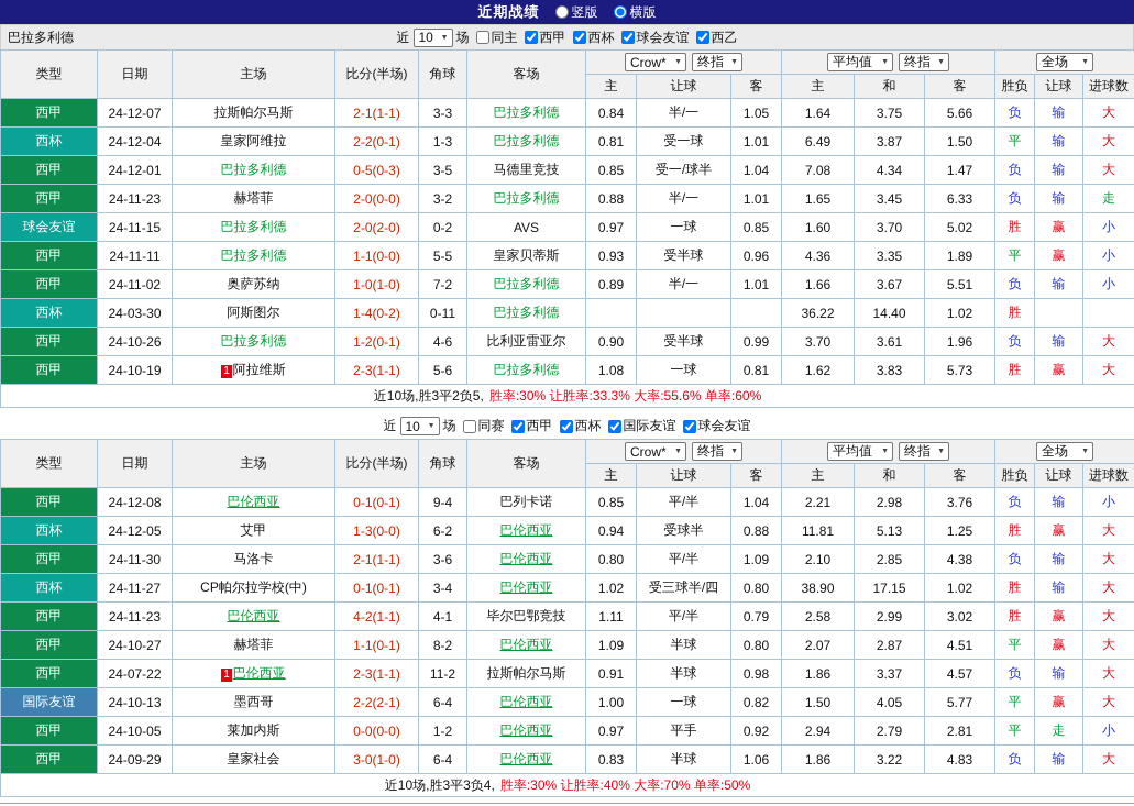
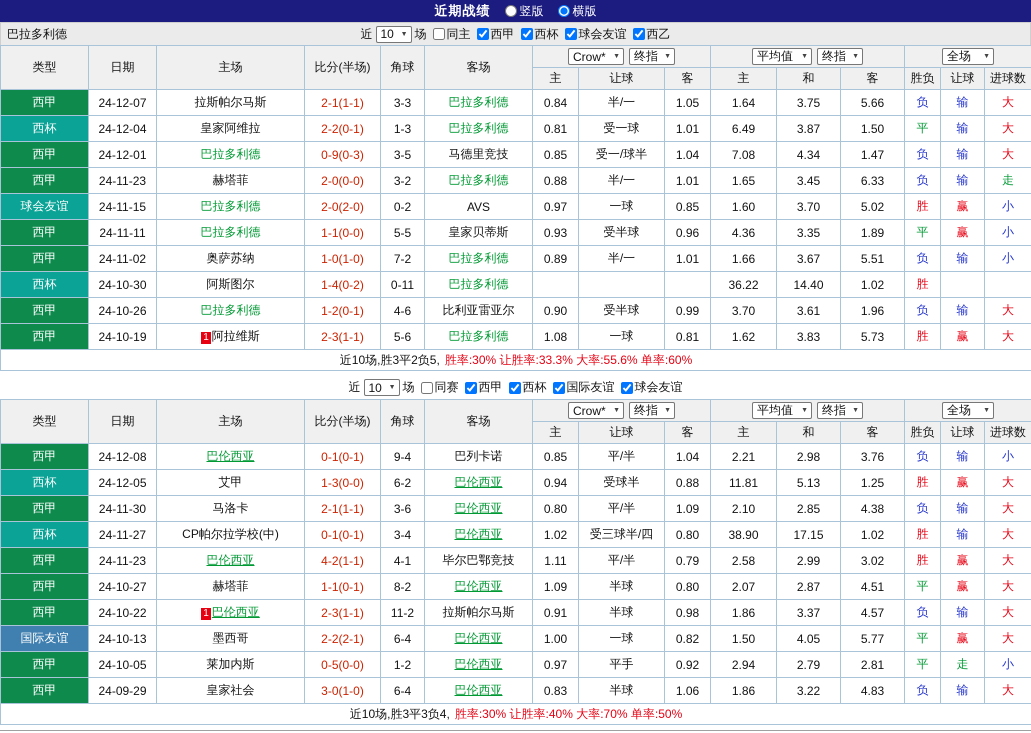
  近期战绩
  竖版
  横版
  巴拉多利德
  近
  10
  场
  同主
  西甲
  西杯
  球会友谊
  西乙
  类型	日期	主场	比分(半场)	角球	客场	Crow* 终指	平均值 终指	全场
  主	让球	客	主	和	客	胜负	让球	进球数
  西甲	24-12-07	拉斯帕尔马斯	2-1(1-1)	3-3	巴拉多利德	0.84	半/一	1.05	1.64	3.75	5.66	负	输	大
  西杯	24-12-04	皇家阿维拉	2-2(0-1)	1-3	巴拉多利德	0.81	受一球	1.01	6.49	3.87	1.50	平	输	大
- 西甲	24-12-01	巴拉多利德	0-5(0-3)	3-5	马德里竞技	0.85	受一/球半	1.04	7.08	4.34	1.47	负	输	大
+ 西甲	24-12-01	巴拉多利德	0-9(0-3)	3-5	马德里竞技	0.85	受一/球半	1.04	7.08	4.34	1.47	负	输	大
  西甲	24-11-23	赫塔菲	2-0(0-0)	3-2	巴拉多利德	0.88	半/一	1.01	1.65	3.45	6.33	负	输	走
  球会友谊	24-11-15	巴拉多利德	2-0(2-0)	0-2	AVS	0.97	一球	0.85	1.60	3.70	5.02	胜	赢	小
  西甲	24-11-11	巴拉多利德	1-1(0-0)	5-5	皇家贝蒂斯	0.93	受半球	0.96	4.36	3.35	1.89	平	赢	小
  西甲	24-11-02	奥萨苏纳	1-0(1-0)	7-2	巴拉多利德	0.89	半/一	1.01	1.66	3.67	5.51	负	输	小
- 西杯	24-03-30	阿斯图尔	1-4(0-2)	0-11	巴拉多利德				36.22	14.40	1.02	胜
+ 西杯	24-10-30	阿斯图尔	1-4(0-2)	0-11	巴拉多利德				36.22	14.40	1.02	胜
  西甲	24-10-26	巴拉多利德	1-2(0-1)	4-6	比利亚雷亚尔	0.90	受半球	0.99	3.70	3.61	1.96	负	输	大
  西甲	24-10-19	1 阿拉维斯	2-3(1-1)	5-6	巴拉多利德	1.08	一球	0.81	1.62	3.83	5.73	胜	赢	大
  近10场,胜3平2负5, 胜率:30% 让胜率:33.3% 大率:55.6% 单率:60%
  近
  10
  场
  同赛
  西甲
  西杯
  国际友谊
  球会友谊
  类型	日期	主场	比分(半场)	角球	客场	Crow* 终指	平均值 终指	全场
  主	让球	客	主	和	客	胜负	让球	进球数
  西甲	24-12-08	巴伦西亚	0-1(0-1)	9-4	巴列卡诺	0.85	平/半	1.04	2.21	2.98	3.76	负	输	小
  西杯	24-12-05	艾甲	1-3(0-0)	6-2	巴伦西亚	0.94	受球半	0.88	11.81	5.13	1.25	胜	赢	大
  西甲	24-11-30	马洛卡	2-1(1-1)	3-6	巴伦西亚	0.80	平/半	1.09	2.10	2.85	4.38	负	输	大
  西杯	24-11-27	CP帕尔拉学校(中)	0-1(0-1)	3-4	巴伦西亚	1.02	受三球半/四	0.80	38.90	17.15	1.02	胜	输	大
  西甲	24-11-23	巴伦西亚	4-2(1-1)	4-1	毕尔巴鄂竞技	1.11	平/半	0.79	2.58	2.99	3.02	胜	赢	大
  西甲	24-10-27	赫塔菲	1-1(0-1)	8-2	巴伦西亚	1.09	半球	0.80	2.07	2.87	4.51	平	赢	大
- 西甲	24-07-22	1 巴伦西亚	2-3(1-1)	11-2	拉斯帕尔马斯	0.91	半球	0.98	1.86	3.37	4.57	负	输	大
+ 西甲	24-10-22	1 巴伦西亚	2-3(1-1)	11-2	拉斯帕尔马斯	0.91	半球	0.98	1.86	3.37	4.57	负	输	大
  国际友谊	24-10-13	墨西哥	2-2(2-1)	6-4	巴伦西亚	1.00	一球	0.82	1.50	4.05	5.77	平	赢	大
- 西甲	24-10-05	莱加内斯	0-0(0-0)	1-2	巴伦西亚	0.97	平手	0.92	2.94	2.79	2.81	平	走	小
+ 西甲	24-10-05	莱加内斯	0-5(0-0)	1-2	巴伦西亚	0.97	平手	0.92	2.94	2.79	2.81	平	走	小
  西甲	24-09-29	皇家社会	3-0(1-0)	6-4	巴伦西亚	0.83	半球	1.06	1.86	3.22	4.83	负	输	大
  近10场,胜3平3负4, 胜率:30% 让胜率:40% 大率:70% 单率:50%
